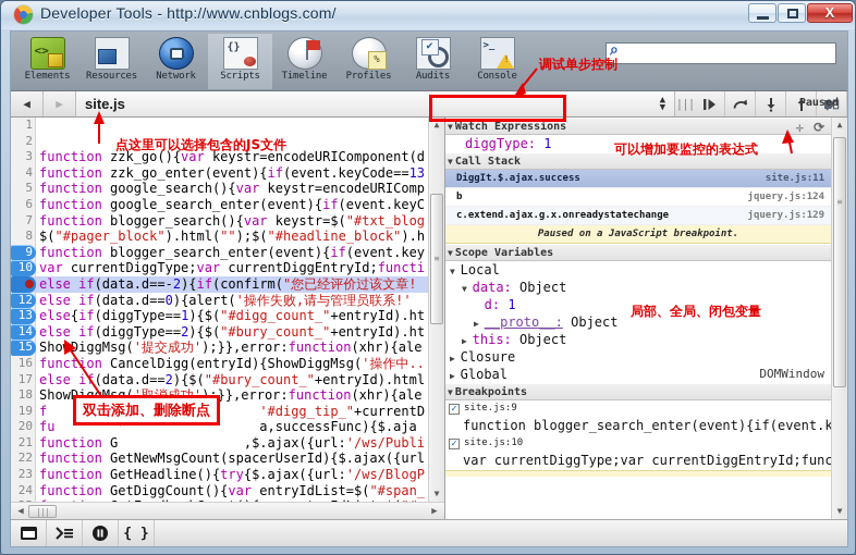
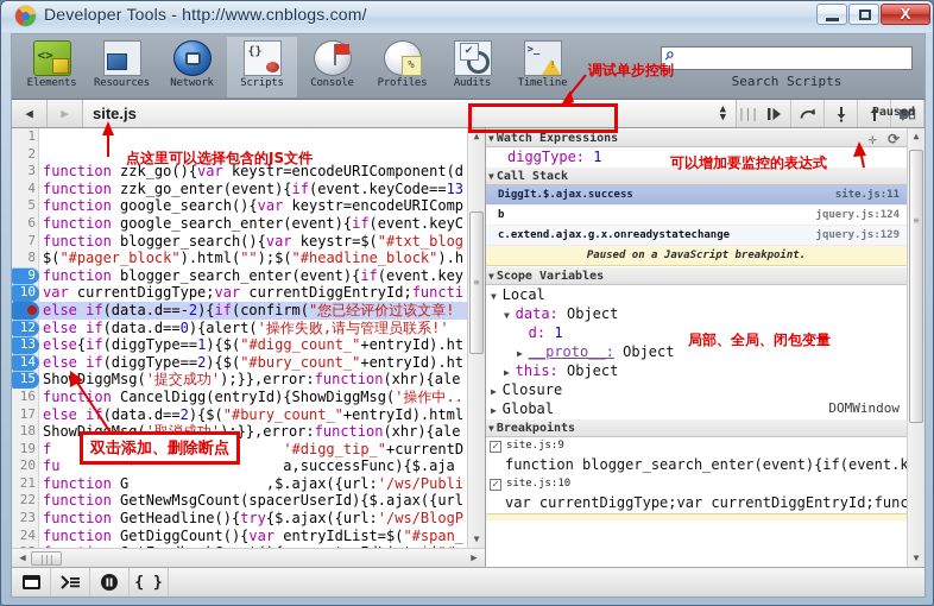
  Developer Tools - http://www.cnblogs.com/
  X
  Elements
  Resources
  Network
  Scripts
- Timeline
+ Console
  Profiles
  Audits
- Console
+ Timeline
  ⌕
+ Search Scripts
  ◀
  ▶
  site.js
  ▲
  ▼
  |||
  Paused
  1
  2
  3
  function zzk_go(){var keystr=encodeURIComponent(d
  4
  function zzk_go_enter(event){if(event.keyCode==13
  5
  function google_search(){var keystr=encodeURIComp
  6
  function google_search_enter(event){if(event.keyC
  7
  function blogger_search(){var keystr=$("#txt_blog
  8
  $("#pager_block").html("");$("#headline_block").h
  9
  function blogger_search_enter(event){if(event.key
  10
  var currentDiggType;var currentDiggEntryId;functi
  11
  else if(data.d==-2){if(confirm("您已经评价过该文章!
  12
  else if(data.d==0){alert('操作失败,请与管理员联系!'
  13
  else{if(diggType==1){$("#digg_count_"+entryId).ht
  14
  else if(diggType==2){$("#bury_count_"+entryId).ht
  15
  ShoiggMsg('提交成功');}},error:function(xhr){ale
  16
  function CancelDigg(entryId){ShowDiggMsg('操作中..
  17
  else i (data.d==2){$("#bury_count_"+entryId).html
  18
  19
  f '#digg_tip_"+currentD
  20
  fu a,successFunc){$.aja
  21
  function G ,$.ajax({url:'/ws/Publi
  22
  function GetNewMsgCount(spacerUserId){$.ajax({url
  23
  function GetHeadline(){try{$.ajax({url:'/ws/BlogP
  24
  function GetDiggCount(){var entryIdList=$("#span_
  ▲
  ≡
  ▼
  ◀
  |||
  ▶
  ▼
  Watch Expressions
  ✛
  ⟳
  diggType: 1
  ▼
  Call Stack
  DiggIt.$.ajax.success
  site.js:11
  b
  jquery.js:124
  c.extend.ajax.g.x.onreadystatechange
  jquery.js:129
  Paused on a JavaScript breakpoint.
  ▼
  Scope Variables
  ▼ Local
  ▼ data: Object
  d: 1
  ▶ __proto__: Object
  ▶ this: Object
  ▶ Closure
  ▶ Global
  DOMWindow
  ▼
  Breakpoints
  ✓
  site.js:9
  function blogger_search_enter(event){if(event.k
  ✓
  site.js:10
  var currentDiggType;var currentDiggEntryId;func
  ▲
  ≡
  ▼
  { }
  点这里可以选择包含的JS文件
  调试单步控制
  可以增加要监控的表达式
  局部、全局、闭包变量
  双击添加、删除断点
